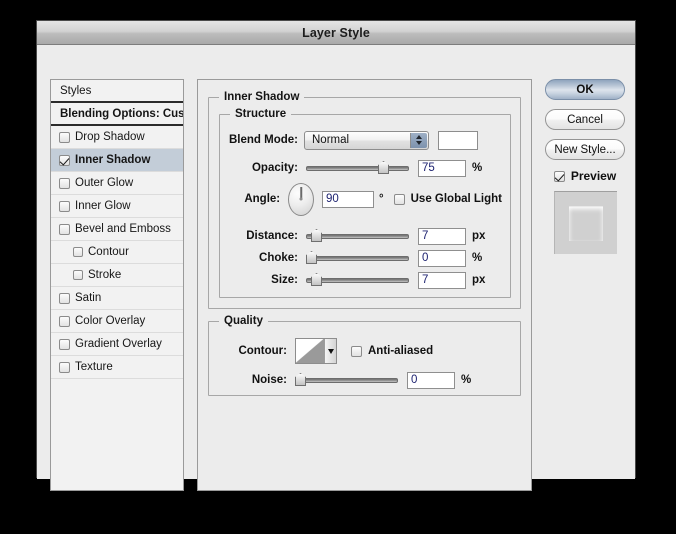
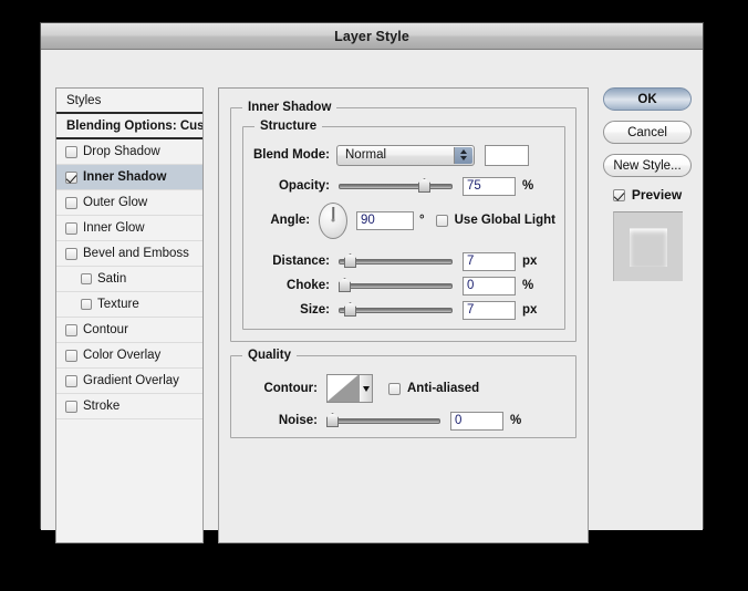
  Layer Style
  Styles
  Blending Options: Cus
  Drop Shadow
  Inner Shadow
  Outer Glow
  Inner Glow
  Bevel and Emboss
- Contour
+ Satin
- Stroke
+ Texture
- Satin
+ Contour
  Color Overlay
  Gradient Overlay
- Texture
+ Stroke
  Inner Shadow
  Structure
  Blend Mode:
  Normal
  Opacity:
  75
  %
  Angle:
  90
  °
  Use Global Light
  Distance:
  7
  px
  Choke:
  0
  %
  Size:
  7
  px
  Quality
  Contour:
  Anti-aliased
  Noise:
  0
  %
  OK
  Cancel
  New Style...
  Preview
